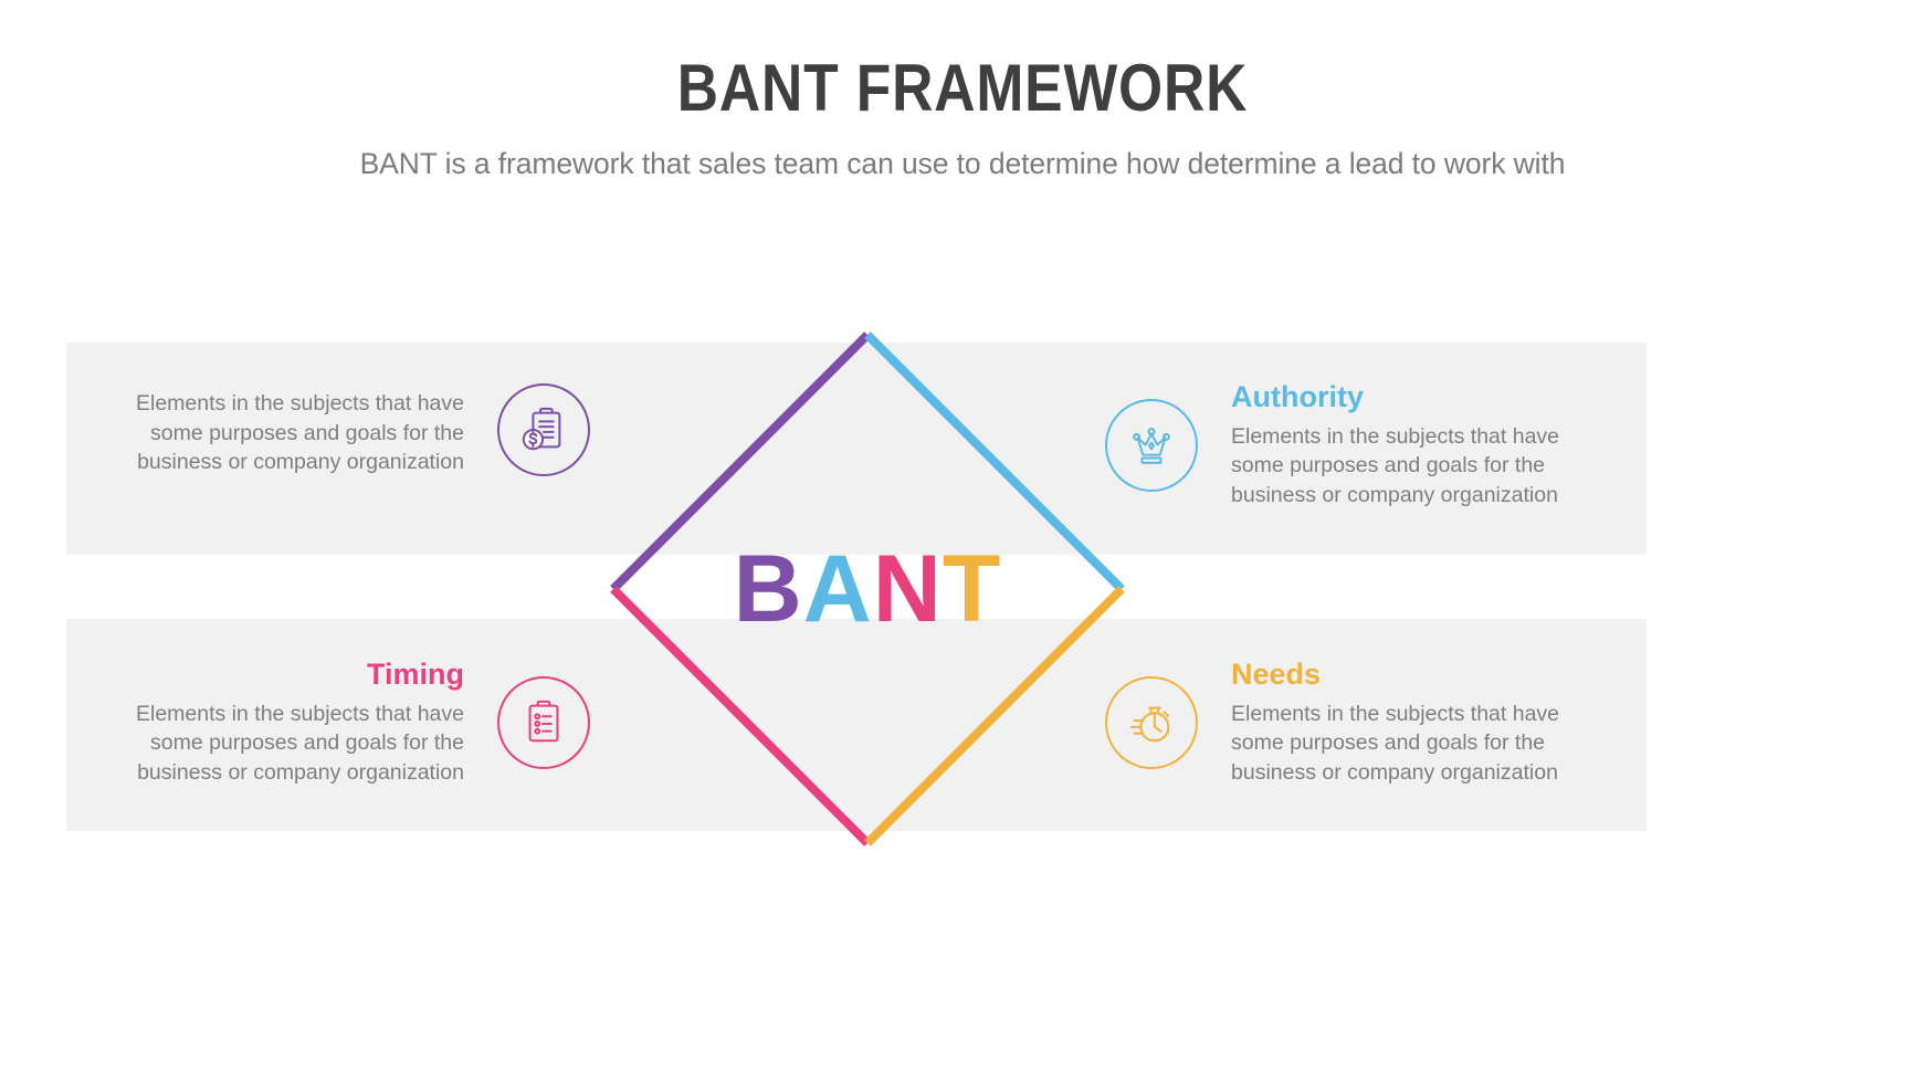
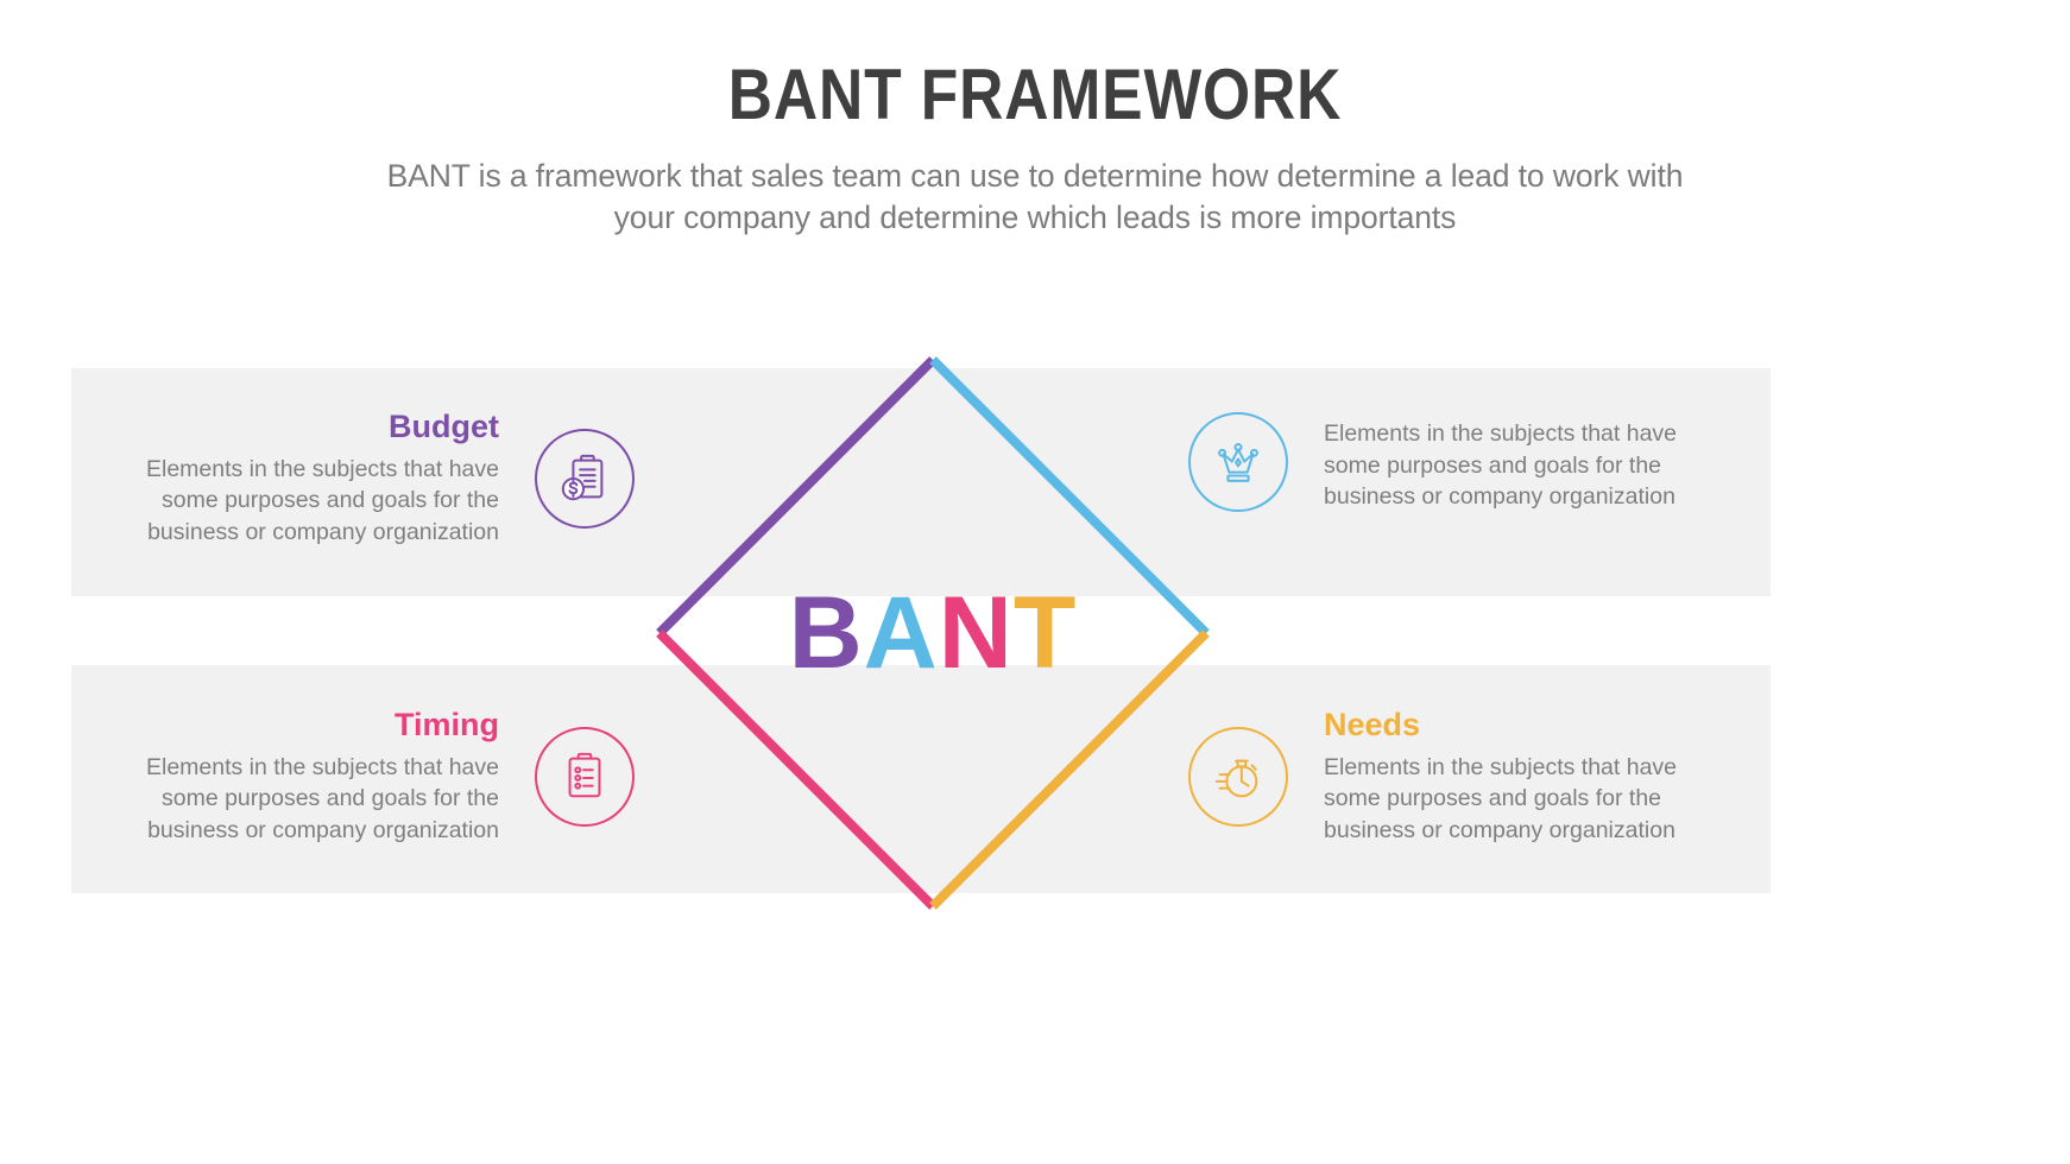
  BANT FRAMEWORK
  BANT is a framework that sales team can use to determine how determine a lead to work with
+ your company and determine which leads is more importants
+ Budget
  Elements in the subjects that have some purposes and goals for the business or company organization
- Authority
  Elements in the subjects that have some purposes and goals for the business or company organization
  Timing
  Elements in the subjects that have some purposes and goals for the business or company organization
  Needs
  Elements in the subjects that have some purposes and goals for the business or company organization
  B
  A
  N
  T
